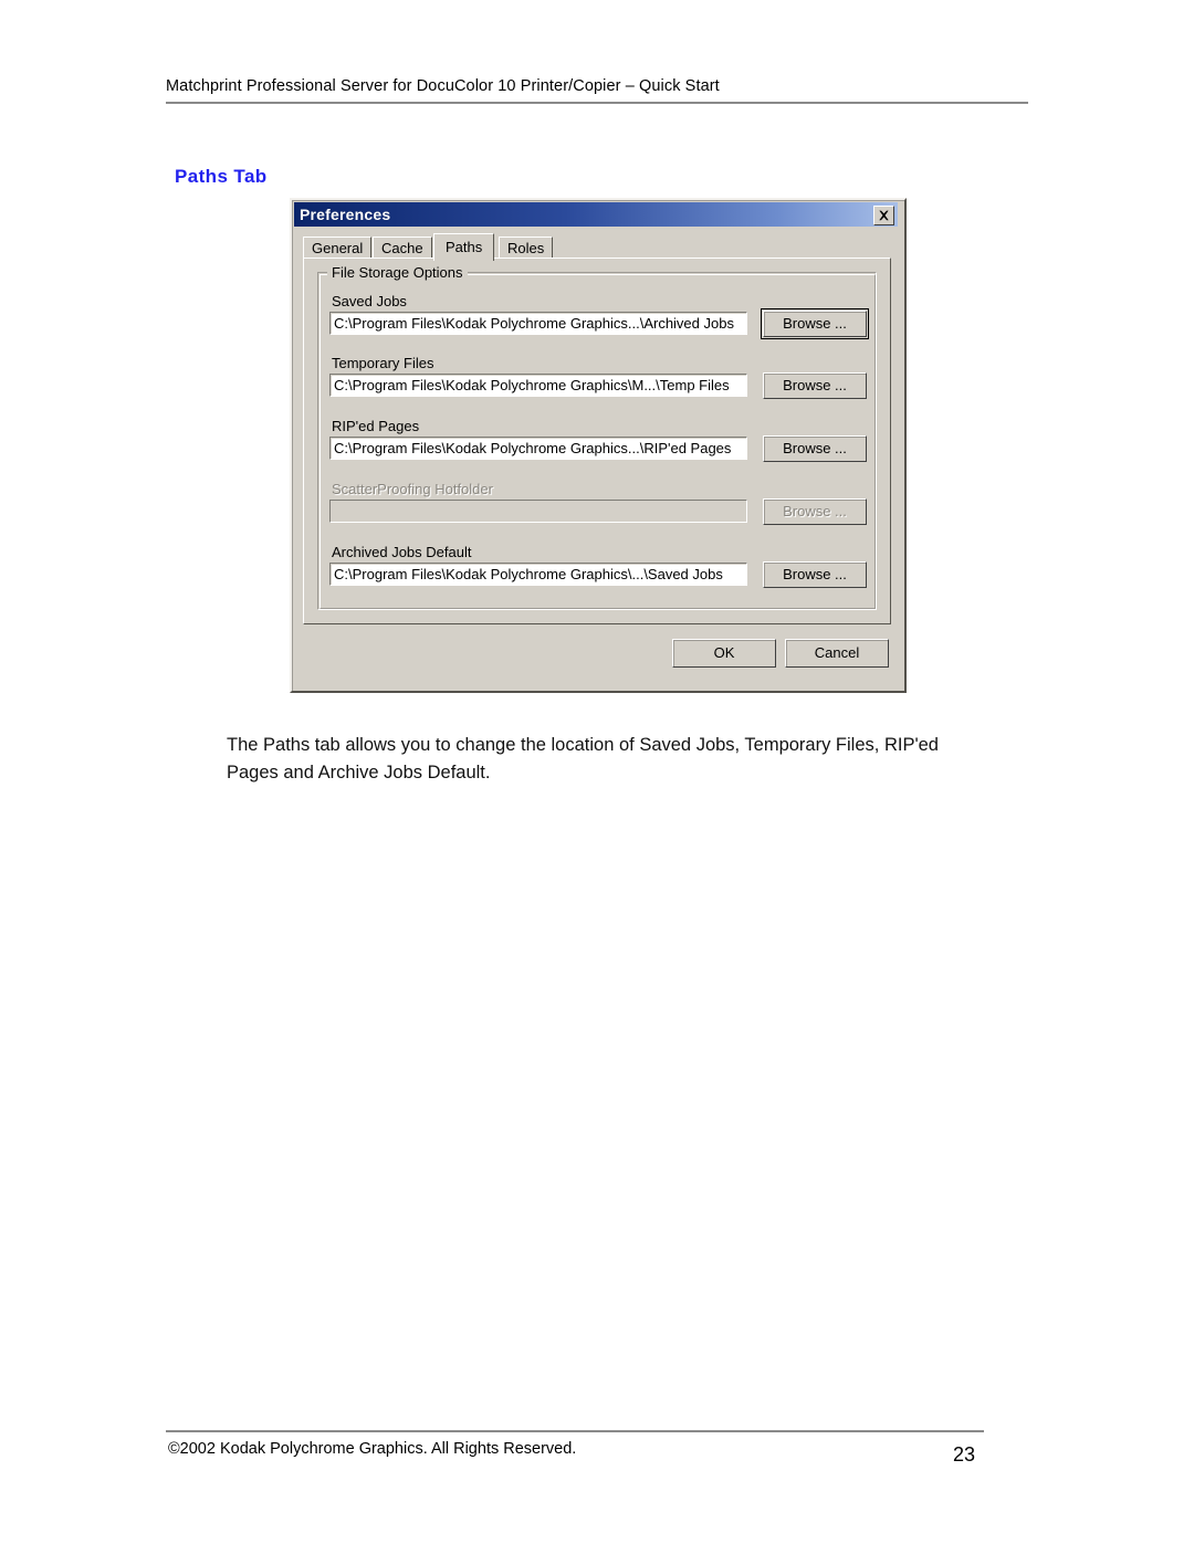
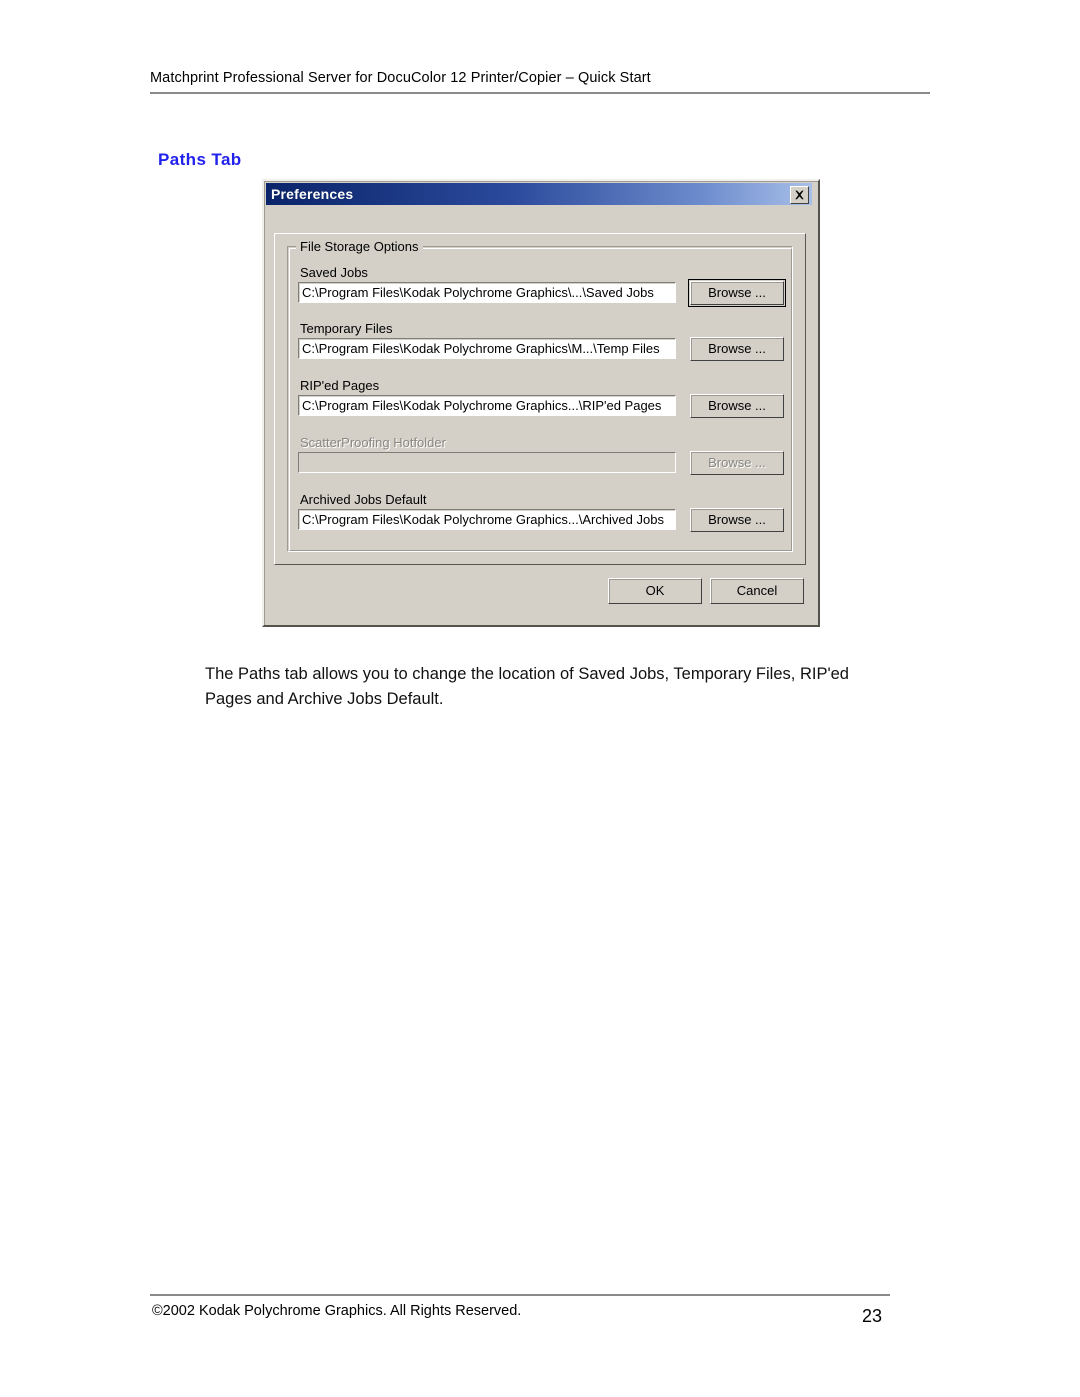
- Matchprint Professional Server for DocuColor 10 Printer/Copier – Quick Start
+ Matchprint Professional Server for DocuColor 12 Printer/Copier – Quick Start
  Paths Tab
  Preferences
- General
- Cache
- Paths
- Roles
  File Storage Options
  Saved Jobs
- C:\Program Files\Kodak Polychrome Graphics...\Archived Jobs
+ C:\Program Files\Kodak Polychrome Graphics\...\Saved Jobs
  Browse ...
  Temporary Files
  C:\Program Files\Kodak Polychrome Graphics\M...\Temp Files
  Browse ...
  RIP'ed Pages
  C:\Program Files\Kodak Polychrome Graphics...\RIP'ed Pages
  Browse ...
  ScatterProofing Hotfolder
  Browse ...
  Archived Jobs Default
- C:\Program Files\Kodak Polychrome Graphics\...\Saved Jobs
+ C:\Program Files\Kodak Polychrome Graphics...\Archived Jobs
  Browse ...
  OK
  Cancel
  The Paths tab allows you to change the location of Saved Jobs, Temporary Files, RIP'ed Pages and Archive Jobs Default.
  ©2002 Kodak Polychrome Graphics. All Rights Reserved.
  23
